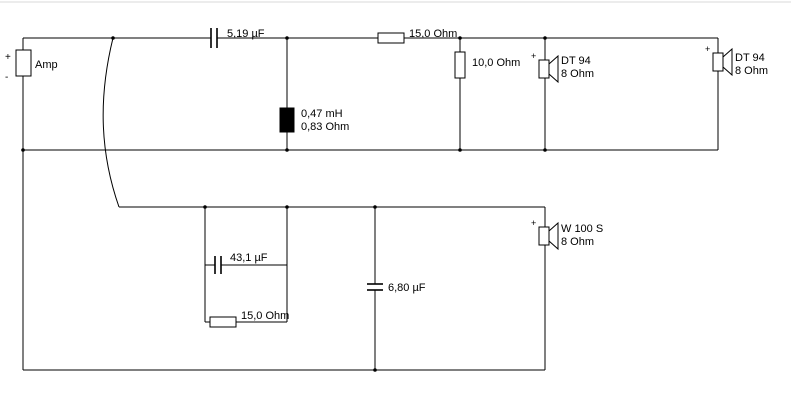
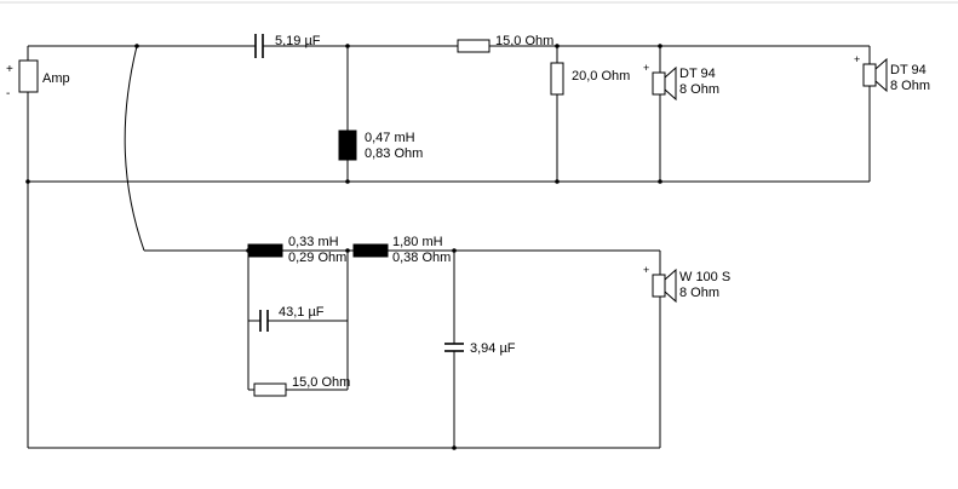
  +
  -
  Amp
  5,19 µF
  15,0 Ohm
- 10,0 Ohm
+ 20,0 Ohm
  0,47 mH
  0,83 Ohm
  +
  DT 94
  8 Ohm
  +
  DT 94
  8 Ohm
+ 0,33 mH
+ 0,29 Ohm
+ 1,80 mH
+ 0,38 Ohm
  43,1 µF
  15,0 Ohm
- 6,80 µF
+ 3,94 µF
  +
  W 100 S
  8 Ohm
